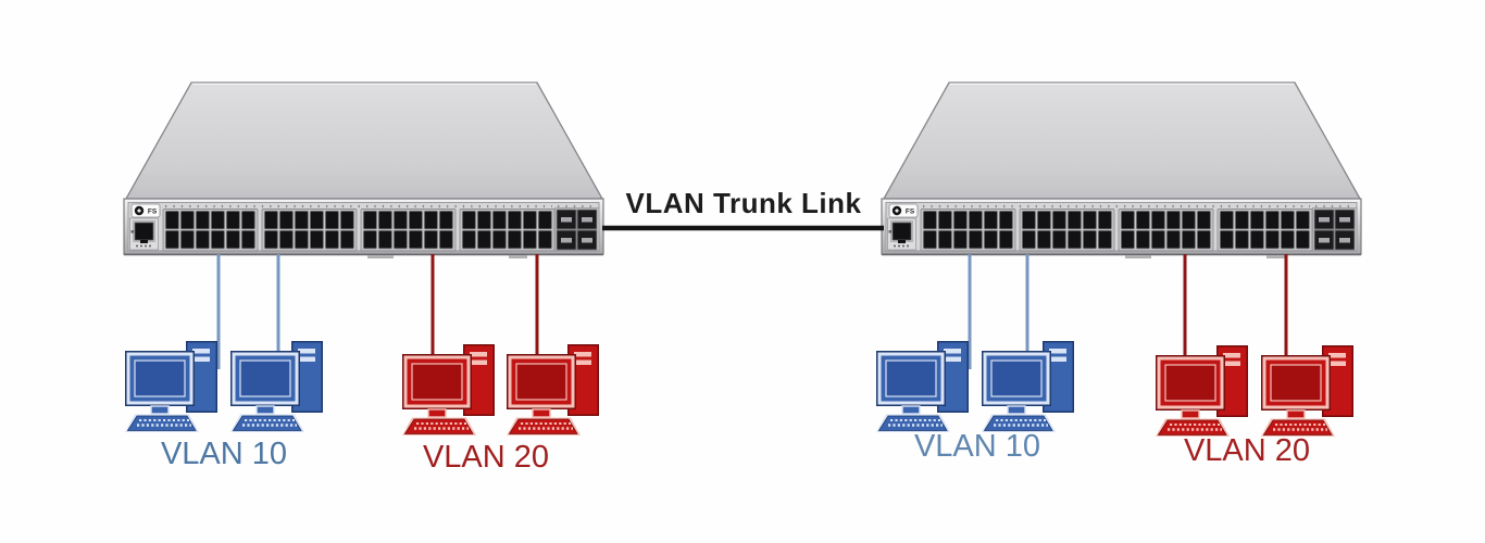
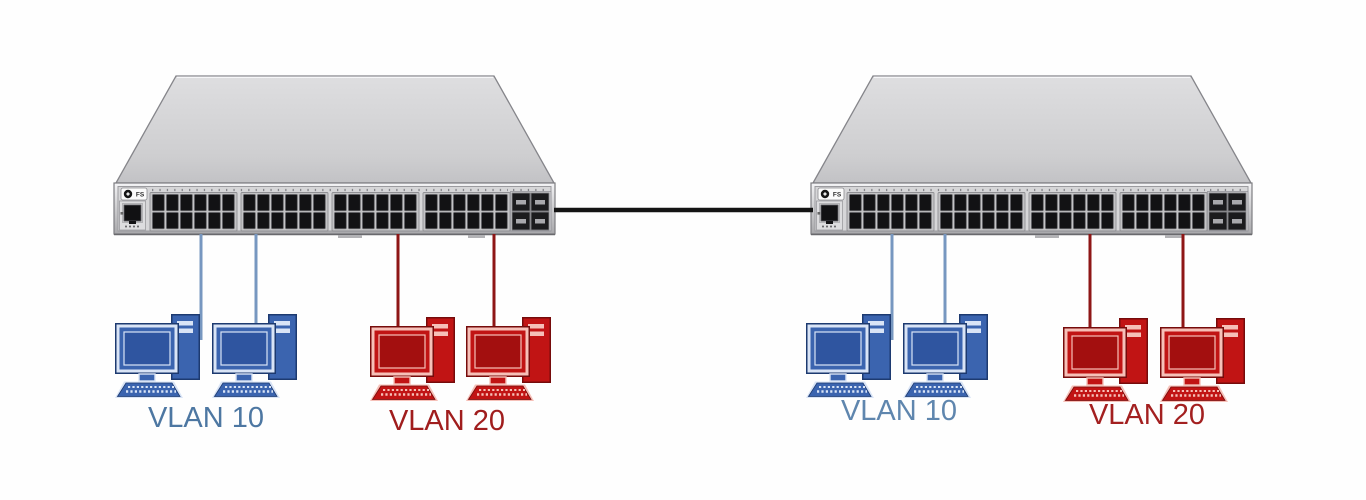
- VLAN Trunk Link
  VLAN 10
  VLAN 20
  VLAN 10
  VLAN 20
